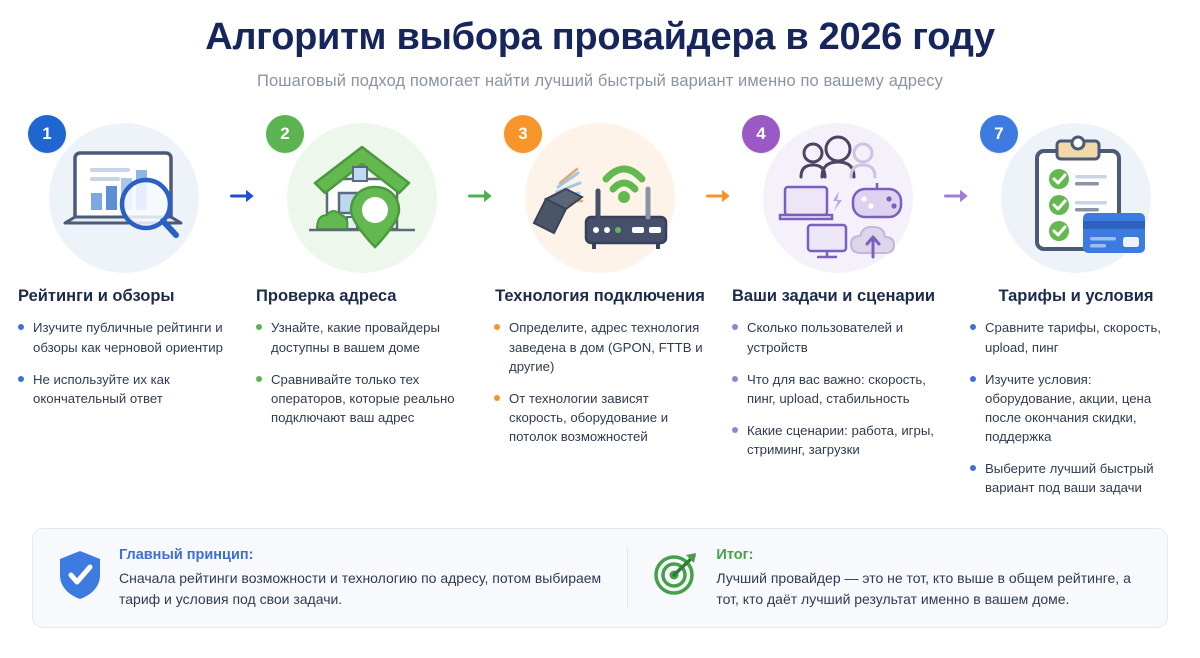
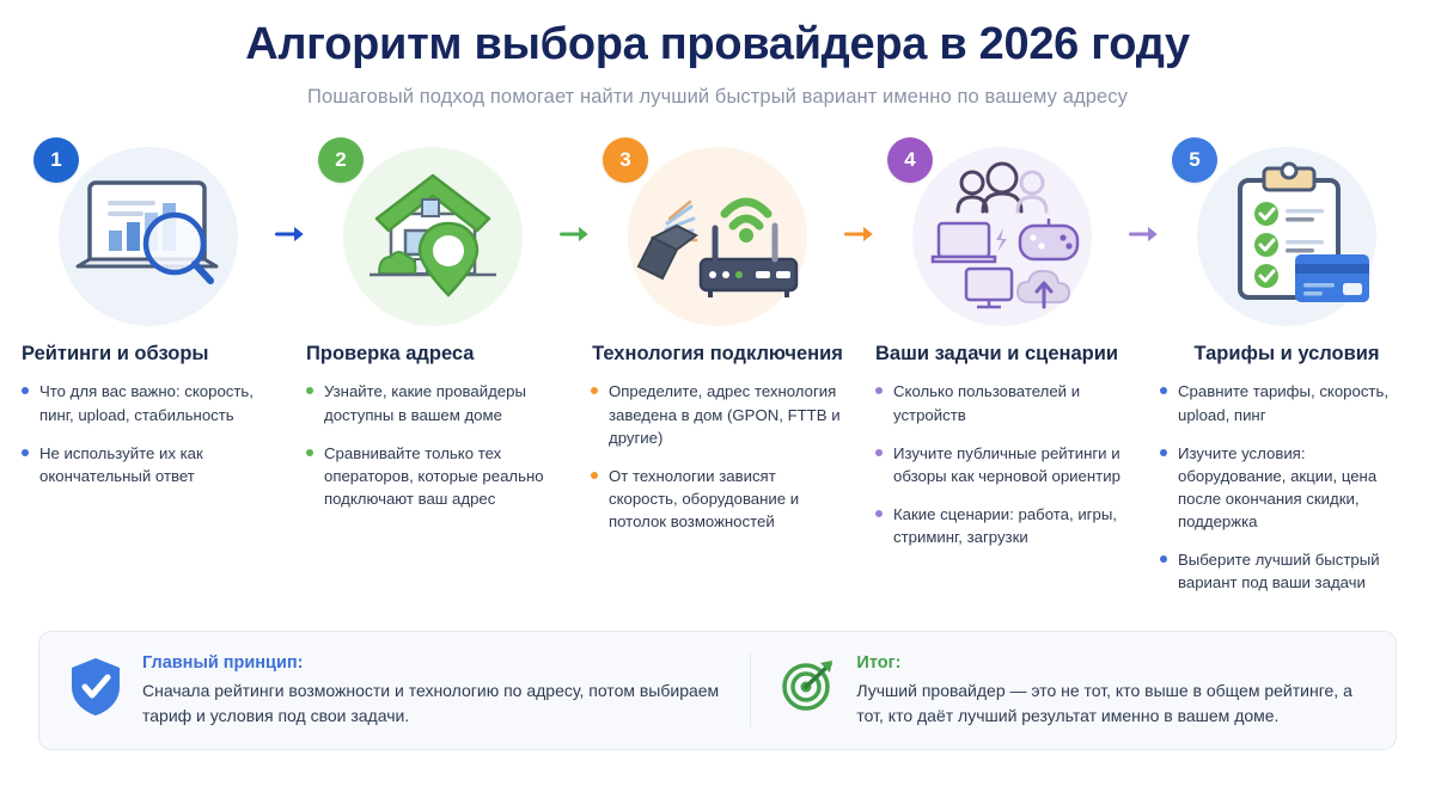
  Алгоритм выбора провайдера в 2026 году
  Пошаговый подход помогает найти лучший быстрый вариант именно по вашему адресу
  1
  Рейтинги и обзоры
- Изучите публичные рейтинги и обзоры как черновой ориентир
+ Что для вас важно: скорость, пинг, upload, стабильность
  Не используйте их как окончательный ответ
  2
  Проверка адреса
  Узнайте, какие провайдеры доступны в вашем доме
  Сравнивайте только тех операторов, которые реально подключают ваш адрес
  3
  Технология подключения
  Определите, адрес технология заведена в дом (GPON, FTTB и другие)
  От технологии зависят скорость, оборудование и потолок возможностей
  4
  Ваши задачи и сценарии
  Сколько пользователей и устройств
- Что для вас важно: скорость, пинг, upload, стабильность
+ Изучите публичные рейтинги и обзоры как черновой ориентир
  Какие сценарии: работа, игры, стриминг, загрузки
- 7
+ 5
  Тарифы и условия
  Сравните тарифы, скорость, upload, пинг
  Изучите условия: оборудование, акции, цена после окончания скидки, поддержка
  Выберите лучший быстрый вариант под ваши задачи
  Главный принцип:
  Сначала рейтинги возможности и технологию по адресу, потом выбираем тариф и условия под свои задачи.
  Итог:
  Лучший провайдер — это не тот, кто выше в общем рейтинге, а тот, кто даёт лучший результат именно в вашем доме.
